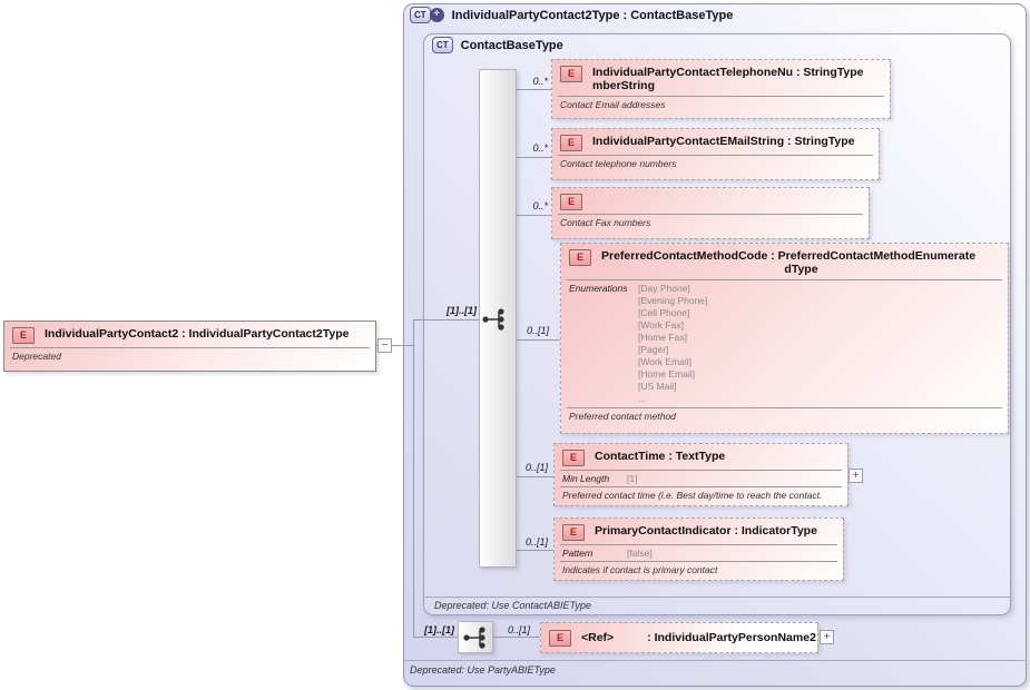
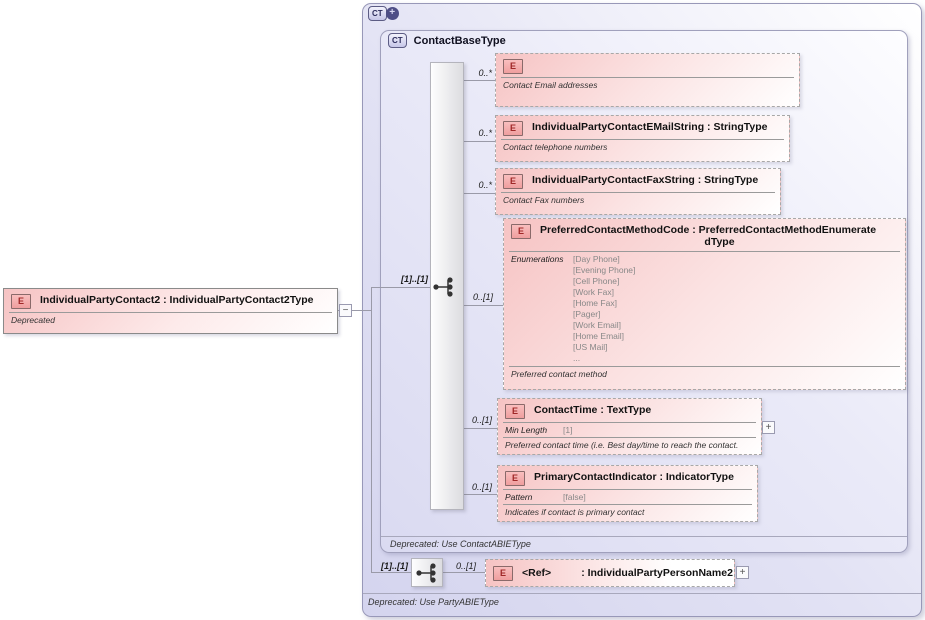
  CT
  +
- IndividualPartyContact2Type : ContactBaseType
  Deprecated: Use PartyABIEType
  CT
  ContactBaseType
  Deprecated: Use ContactABIEType
  [1]..[1]
  0..*
  0..*
  0..*
  0..[1]
  0..[1]
  0..[1]
  [1]..[1]
  0..[1]
  E
  IndividualPartyContact2 : IndividualPartyContact2Type
  Deprecated
  −
  E
- IndividualPartyContactTelephoneNu : StringType
- mberString
  Contact Email addresses
  E
  IndividualPartyContactEMailString : StringType
  Contact telephone numbers
  E
+ IndividualPartyContactFaxString : StringType
  Contact Fax numbers
  E
  PreferredContactMethodCode : PreferredContactMethodEnumerate
  dType
  Enumerations
  [Day Phone]
  [Evening Phone]
  [Cell Phone]
  [Work Fax]
  [Home Fax]
  [Pager]
  [Work Email]
  [Home Email]
  [US Mail]
  ...
  Preferred contact method
  E
  ContactTime : TextType
  Min Length
  [1]
  Preferred contact time (i.e. Best day/time to reach the contact.
  +
  E
  PrimaryContactIndicator : IndicatorType
  Pattern
  [false]
  Indicates if contact is primary contact
  E
  <Ref>
  : IndividualPartyPersonName2
  +
